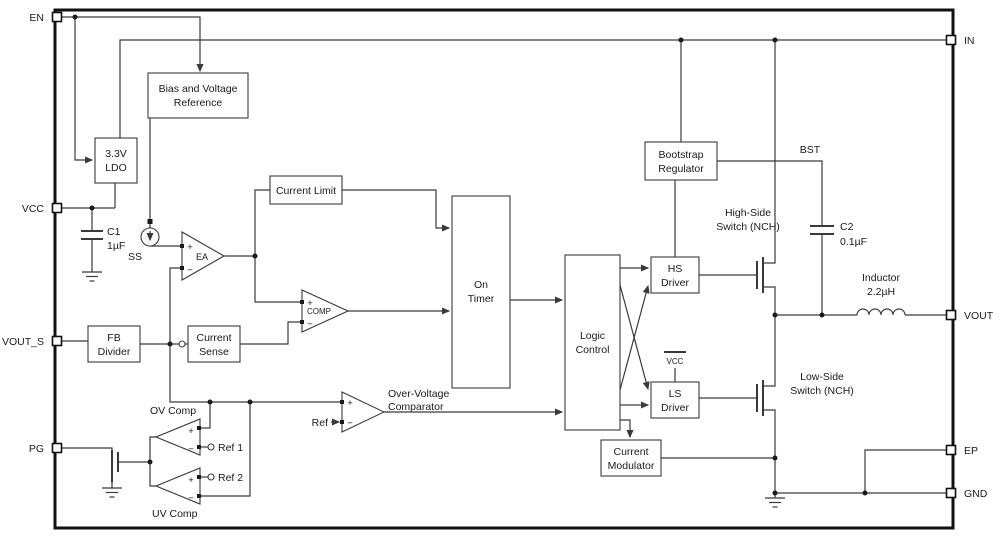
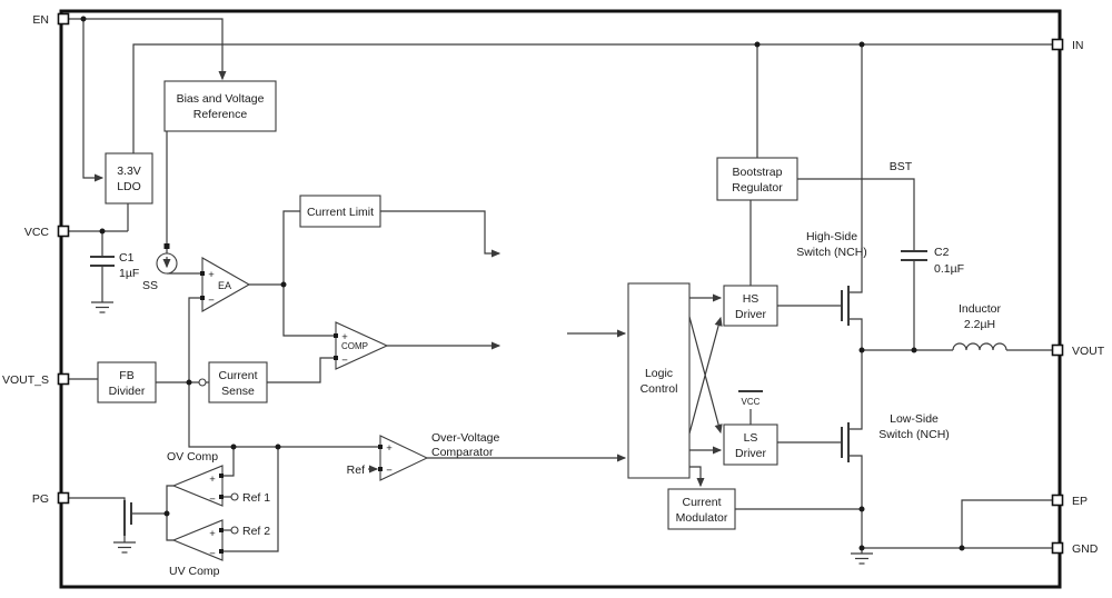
  C1
  1µF
  C2
  0.1µF
  Inductor
  2.2µH
  SS
  Bias and Voltage
  Reference
  3.3V
  LDO
  Current Limit
- On
- Timer
  Logic
  Control
  Bootstrap
  Regulator
  HS
  Driver
  LS
  Driver
  Current
  Modulator
  FB
  Divider
  Current
  Sense
  +
  −
  EA
  +
  −
  COMP
  +
  −
  Over-Voltage
  Comparator
  Ref
  +
  −
  OV Comp
  Ref 1
  +
  −
  UV Comp
  Ref 2
  High-Side
  Switch (NCH)
  Low-Side
  Switch (NCH)
  BST
  VCC
  EN
  VCC
  VOUT_S
  PG
  IN
  VOUT
  EP
  GND
